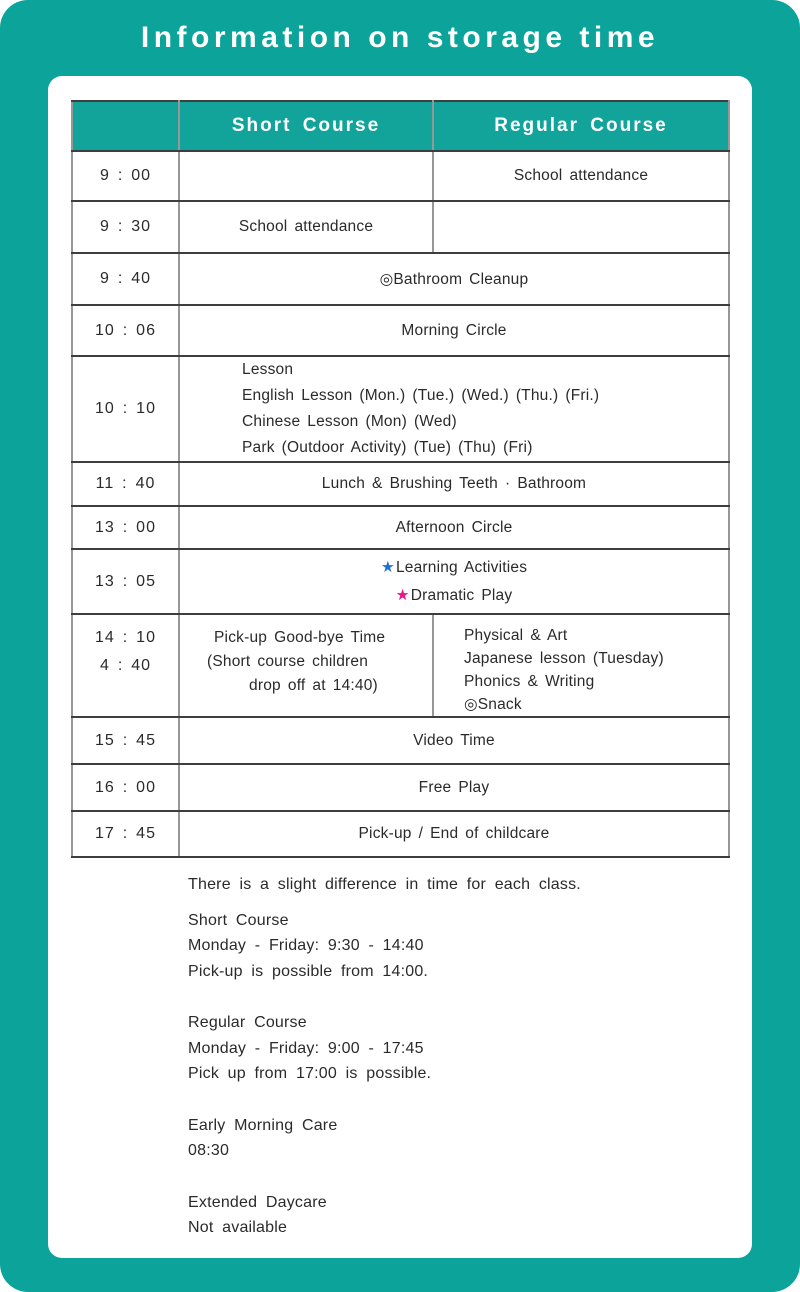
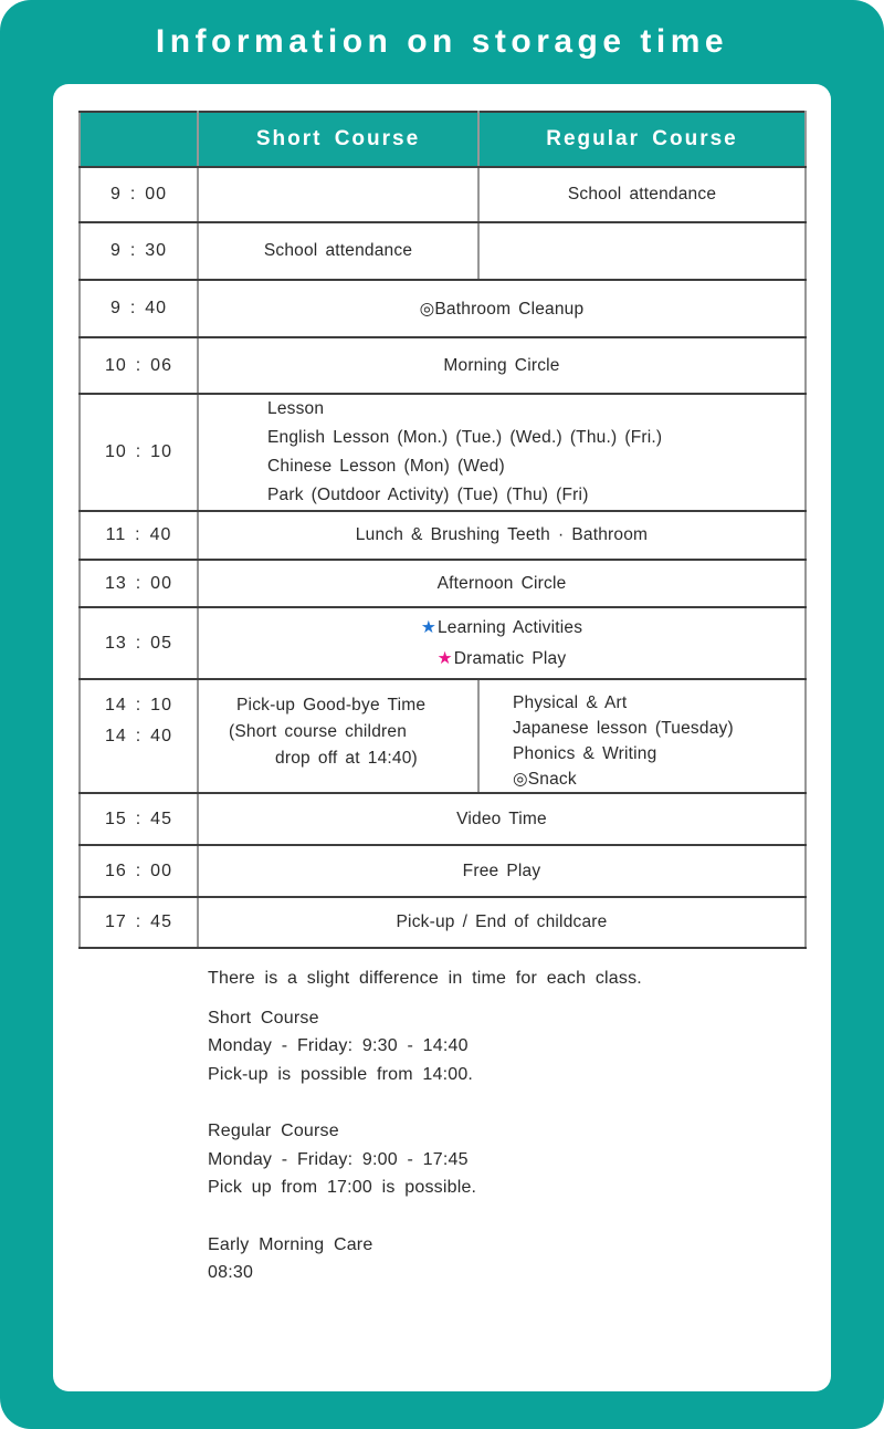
  Information on storage time
  	Short Course	Regular Course
  9 : 00		School attendance
  9 : 30	School attendance
  9 : 40	◎Bathroom Cleanup
  10 : 06	Morning Circle
  10 : 10	LessonEnglish Lesson (Mon.) (Tue.) (Wed.) (Thu.) (Fri.)Chinese Lesson (Mon) (Wed)Park (Outdoor Activity) (Tue) (Thu) (Fri)
  11 : 40	Lunch & Brushing Teeth · Bathroom
  13 : 00	Afternoon Circle
  13 : 05	★Learning Activities★Dramatic Play
- 14 : 104 : 40	Pick-up Good-bye Time(Short course children drop off at 14:40)	Physical & ArtJapanese lesson (Tuesday)Phonics & Writing◎Snack
+ 14 : 1014 : 40	Pick-up Good-bye Time(Short course children drop off at 14:40)	Physical & ArtJapanese lesson (Tuesday)Phonics & Writing◎Snack
  15 : 45	Video Time
  16 : 00	Free Play
  17 : 45	Pick-up / End of childcare
  There is a slight difference in time for each class.
  Short Course
  Monday - Friday: 9:30 - 14:40
  Pick-up is possible from 14:00.
  Regular Course
  Monday - Friday: 9:00 - 17:45
  Pick up from 17:00 is possible.
  Early Morning Care
  08:30
- Extended Daycare
- Not available
